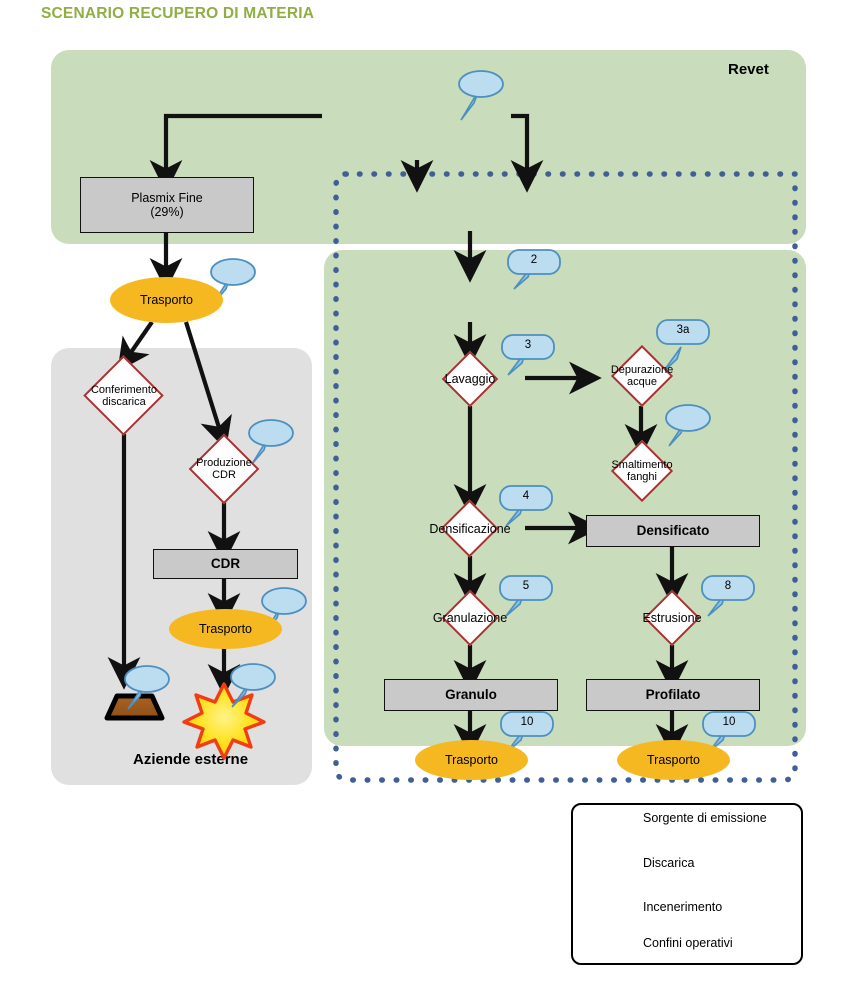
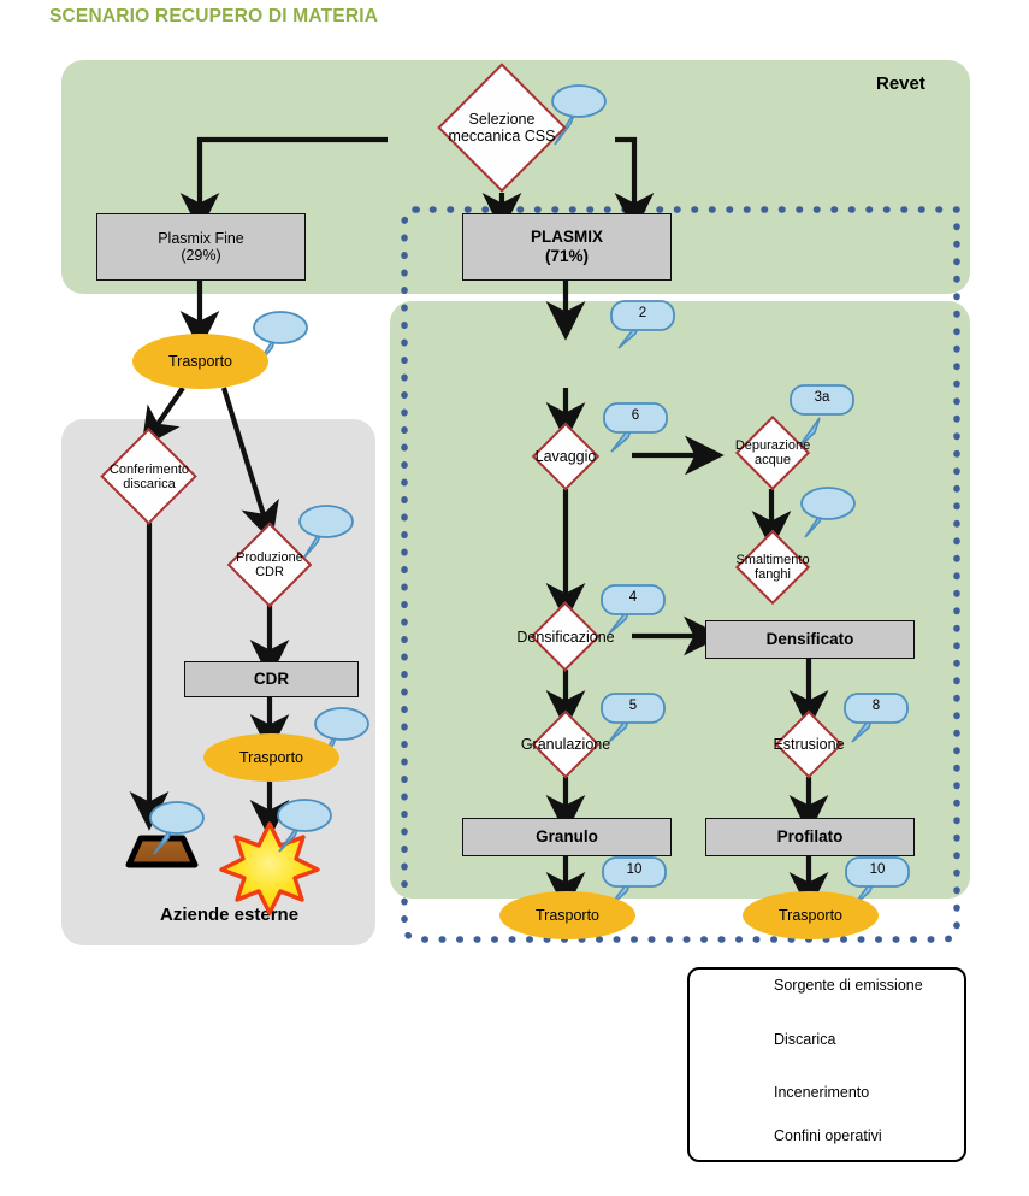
  SCENARIO RECUPERO DI MATERIA
  Revet
  Aziende esterne
  Plasmix Fine
  (29%)
+ PLASMIX
+ (71%)
  CDR
  Densificato
  Granulo
  Profilato
+ Selezione
+ meccanica CSS
  Conferimento
  discarica
  Produzione
  CDR
  Lavaggio
  Depurazione
  acque
  Smaltimento
  fanghi
  Densificazione
  Granulazione
  Estrusione
  Trasporto
  Trasporto
  Trasporto
  Trasporto
  2
- 3
+ 6
  3a
  4
  5
  8
  10
  10
  Sorgente di emissione
  Discarica
  Incenerimento
  Confini operativi
